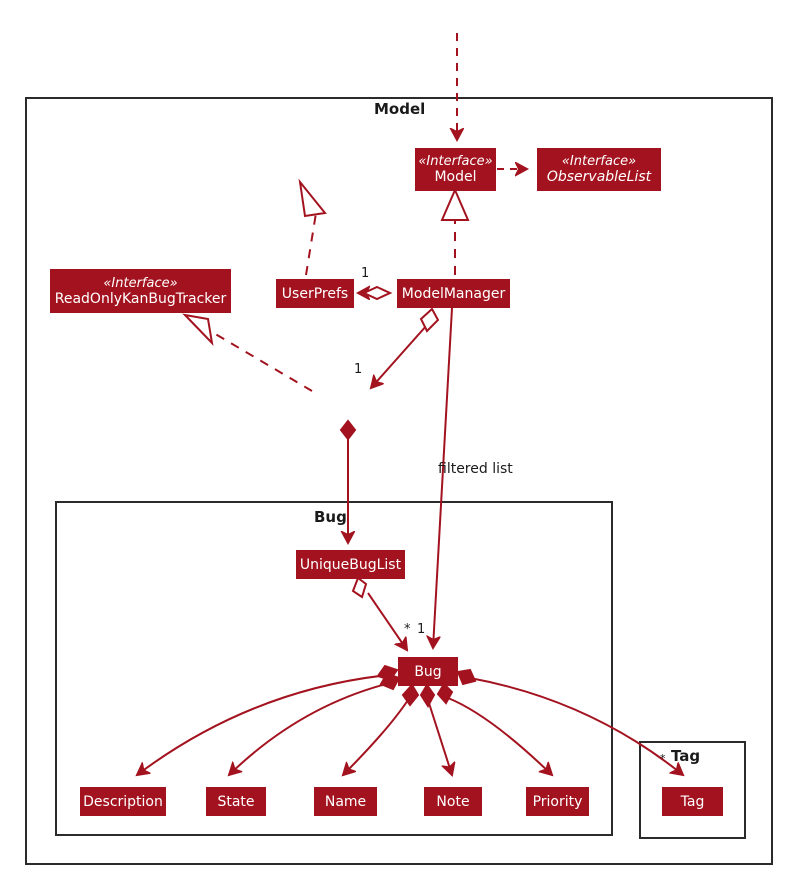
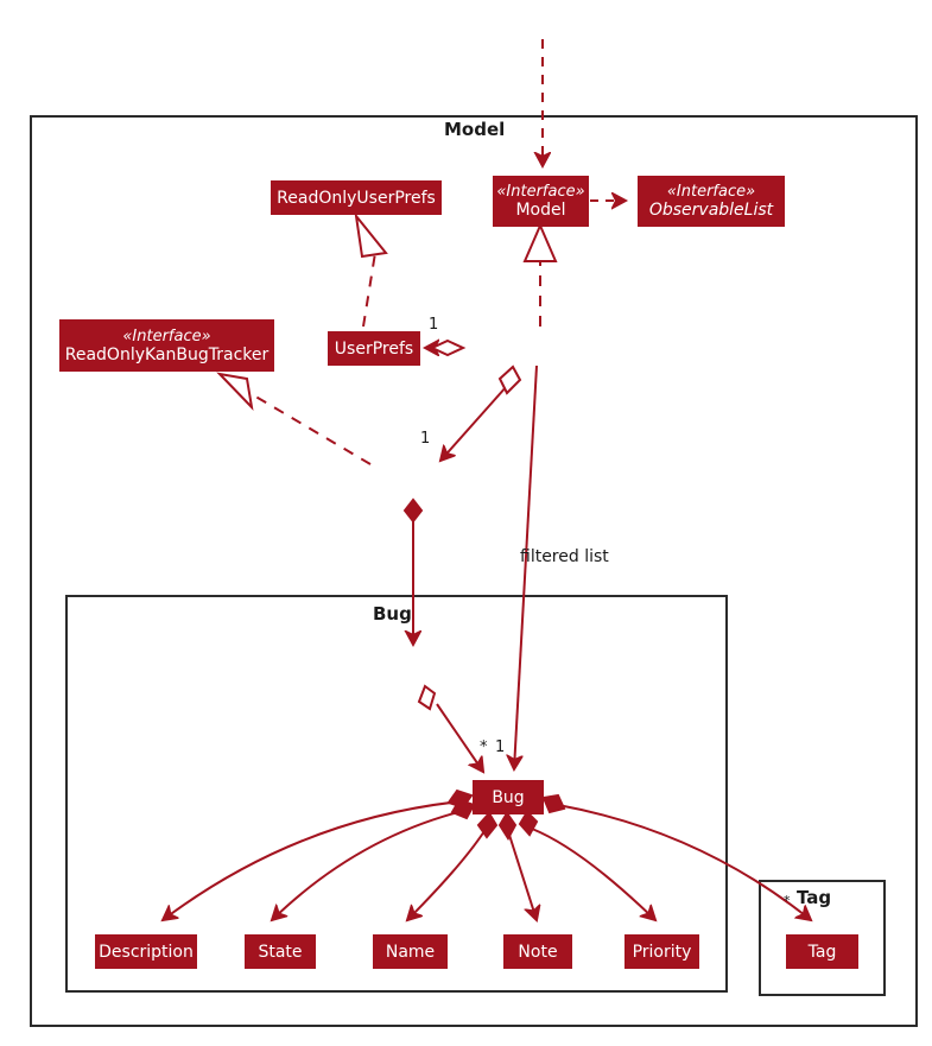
  Model
  Bug
  Tag
  1
  1
  filtered list
  *
  1
  *
+ ReadOnlyUserPrefs
  «Interface»
  Model
  «Interface»
  ObservableList
  «Interface»
  ReadOnlyKanBugTracker
  UserPrefs
- ModelManager
- UniqueBugList
  Bug
  Description
  State
  Name
  Note
  Priority
  Tag
